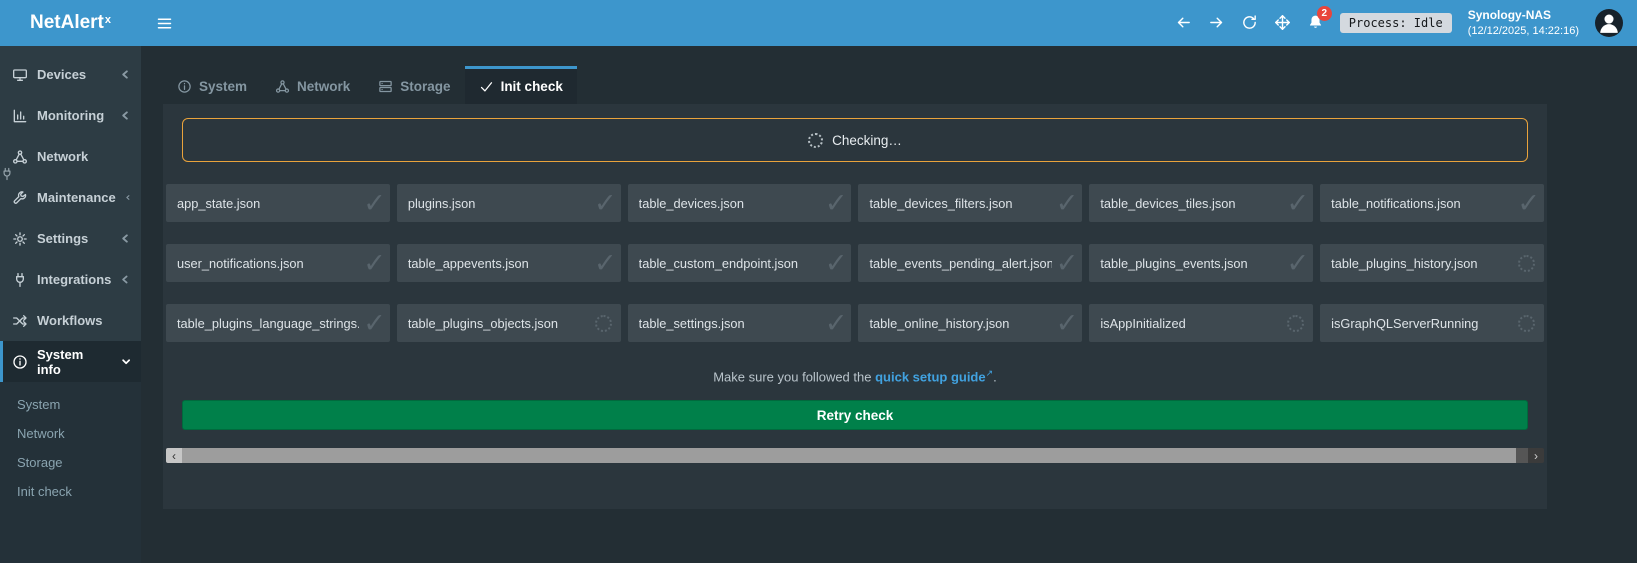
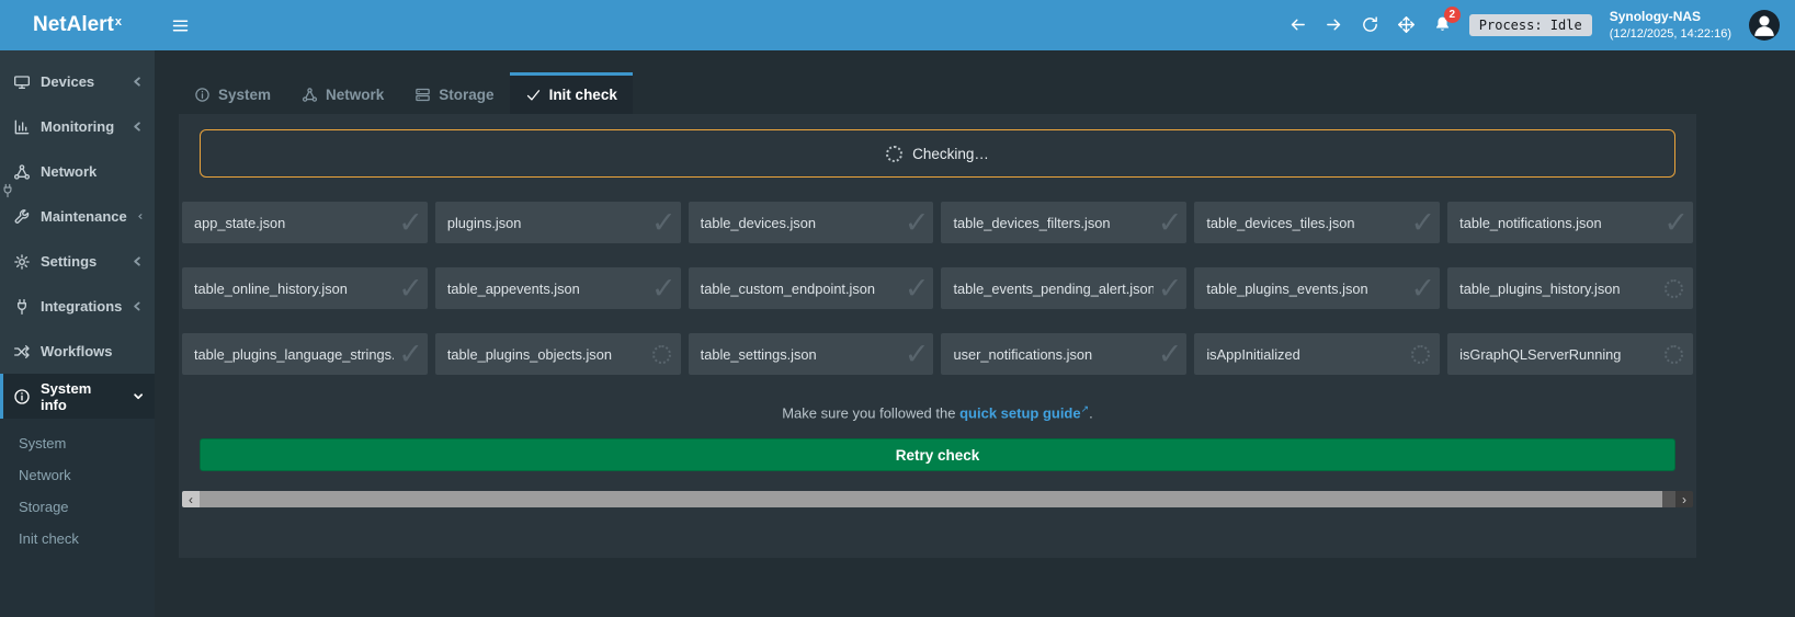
  NetAlert
  x
  2
  Process: Idle
  Synology-NAS
  (12/12/2025, 14:22:16)
  Devices
  Monitoring
  Network
  Maintenance
  Settings
  Integrations
  Workflows
  System info
  System
  Network
  Storage
  Init check
  System
  Network
  Storage
  Init check
  Checking…
  app_state.json
  ✓
  plugins.json
  ✓
  table_devices.json
  ✓
  table_devices_filters.json
  ✓
  table_devices_tiles.json
  ✓
  table_notifications.json
  ✓
- user_notifications.json
+ table_online_history.json
  ✓
  table_appevents.json
  ✓
  table_custom_endpoint.json
  ✓
  table_events_pending_alert.json
  ✓
  table_plugins_events.json
  ✓
  table_plugins_history.json
  table_plugins_language_strings.
  ✓
  table_plugins_objects.json
  table_settings.json
  ✓
- table_online_history.json
+ user_notifications.json
  ✓
  isAppInitialized
  isGraphQLServerRunning
  Make sure you followed the quick setup guide↗.
  Retry check
  ‹
  ›
